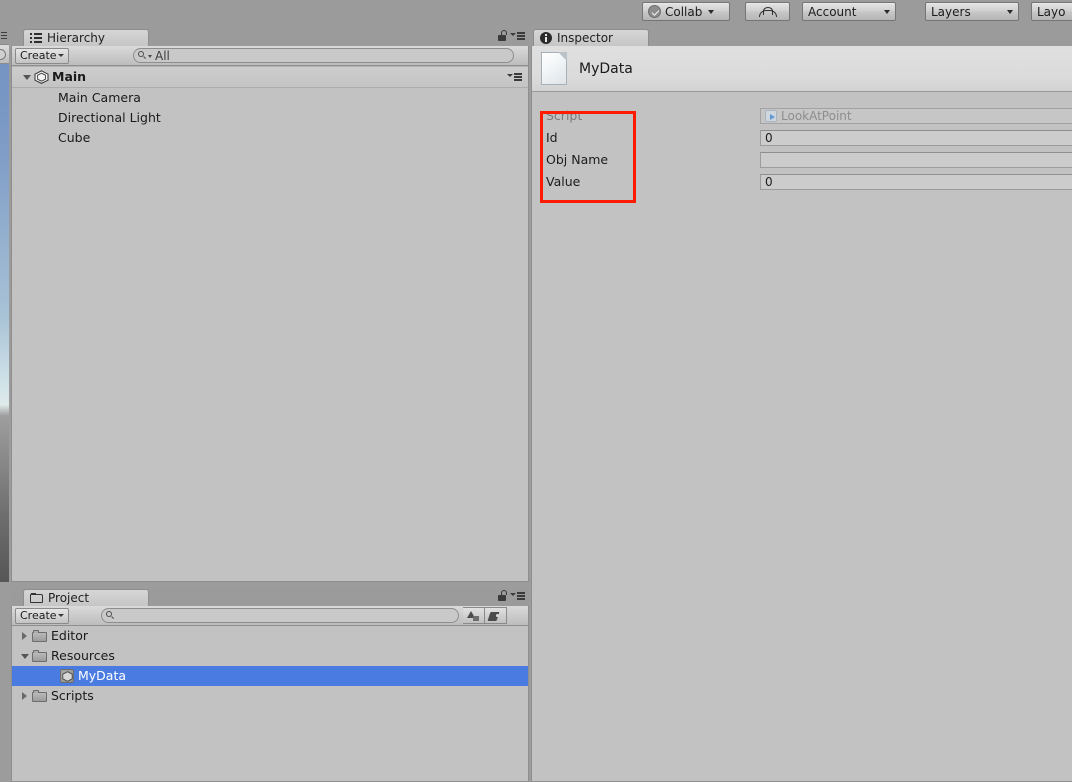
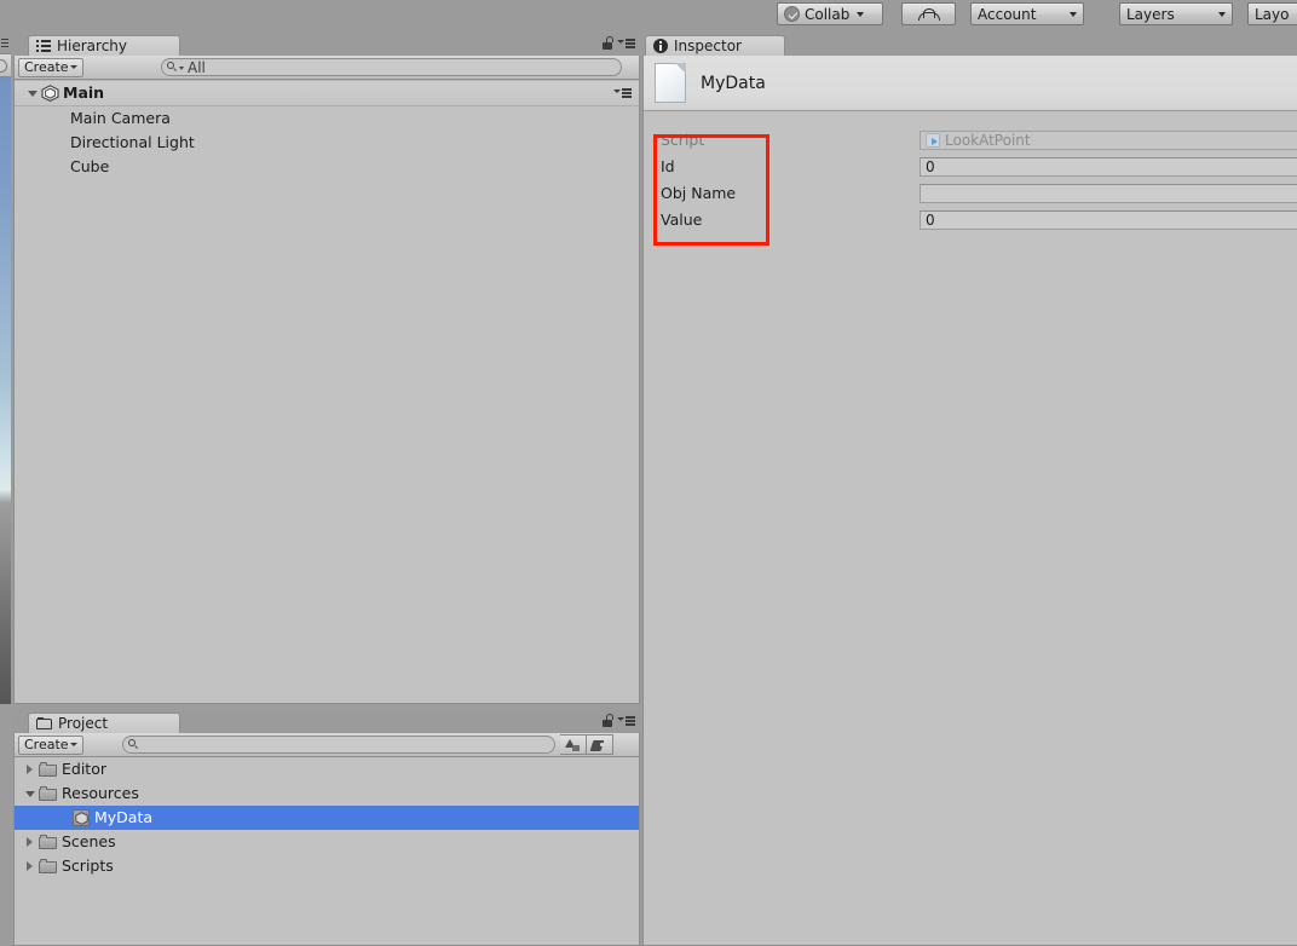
  Collab
  Account
  Layers
  Layo
  Hierarchy
  Create
  All
  Main
  Main Camera
  Directional Light
  Cube
  Project
  Create
  Editor
  Resources
  MyData
+ Scenes
  Scripts
  Inspector
  MyData
  Script
  LookAtPoint
  Id
  0
  Obj Name
  Value
  0
